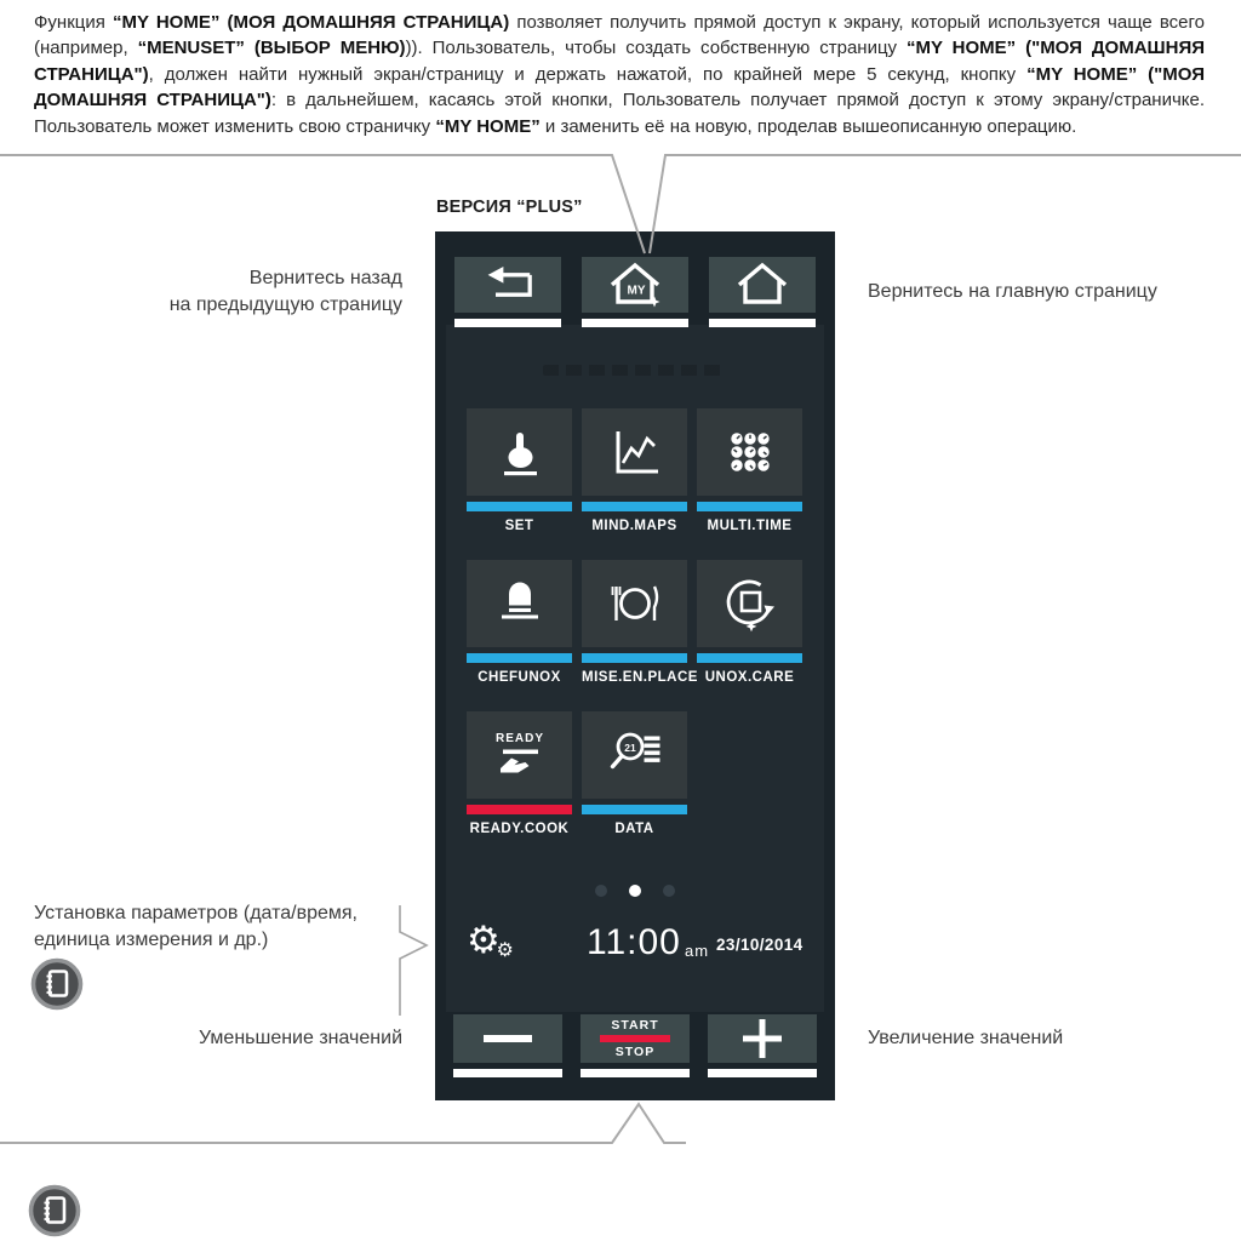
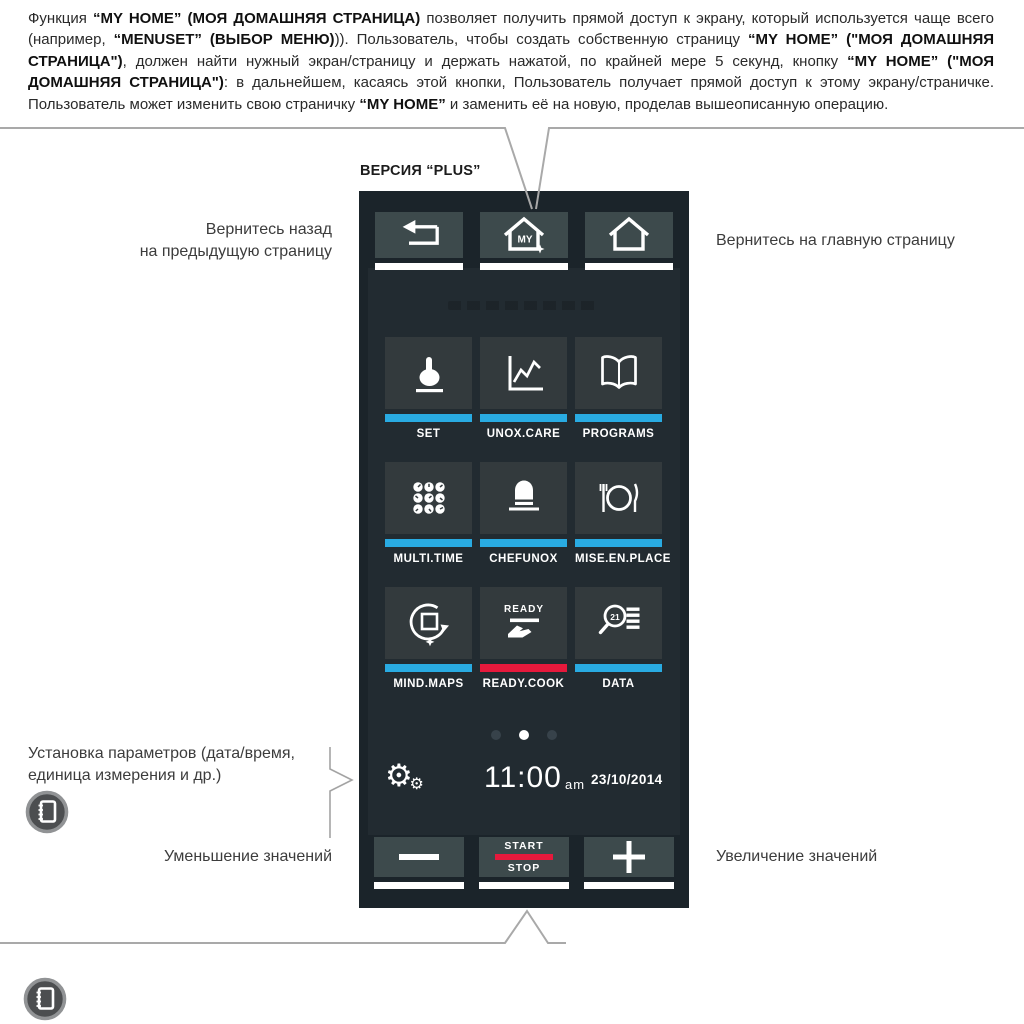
  Функция “MY HOME” (МОЯ ДОМАШНЯЯ СТРАНИЦА) позволяет получить прямой доступ к экрану, который используется чаще всего (например, “MENUSET” (ВЫБОР МЕНЮ))). Пользователь, чтобы создать собственную страницу “MY HOME” ("МОЯ ДОМАШНЯЯ СТРАНИЦА"), должен найти нужный экран/страницу и держать нажатой, по крайней мере 5 секунд, кнопку “MY HOME” ("МОЯ ДОМАШНЯЯ СТРАНИЦА"): в дальнейшем, касаясь этой кнопки, Пользователь получает прямой доступ к этому экрану/страничке. Пользователь может изменить свою страничку “MY HOME” и заменить её на новую, проделав вышеописанную операцию.
  ВЕРСИЯ “PLUS”
  SET
- MIND.MAPS
+ UNOX.CARE
+ PROGRAMS
  MULTI.TIME
  CHEFUNOX
  MISE.EN.PLAC
- UNOX.CARE
+ MIND.MAPS
  READY
  READY.COOK
  21
  DATA
  ⚙
  ⚙
  11:00
  am
  23/10/2014
  MY
  START
  STOP
  Вернитесь назад
  на предыдущую страницу
  Вернитесь на главную страницу
  Установка параметров (дата/время,
  единица измерения и др.)
  Уменьшение значений
  Увеличение значений
